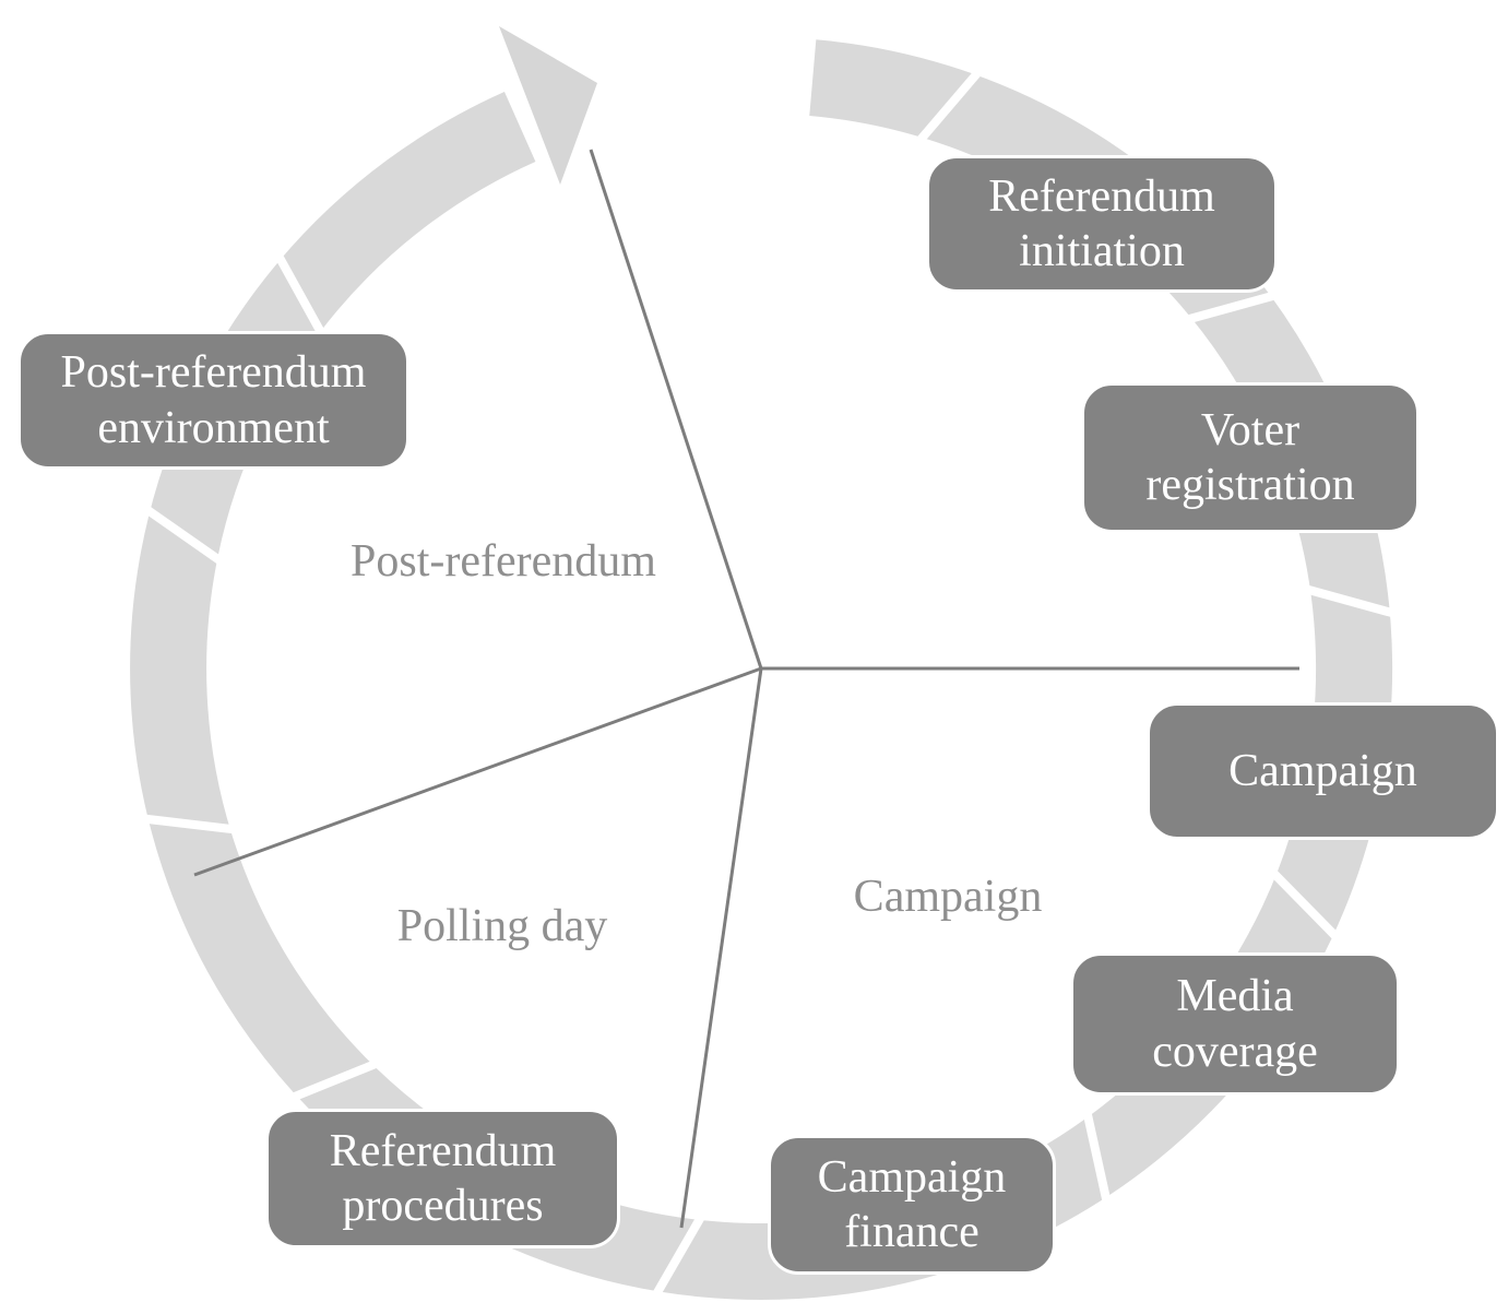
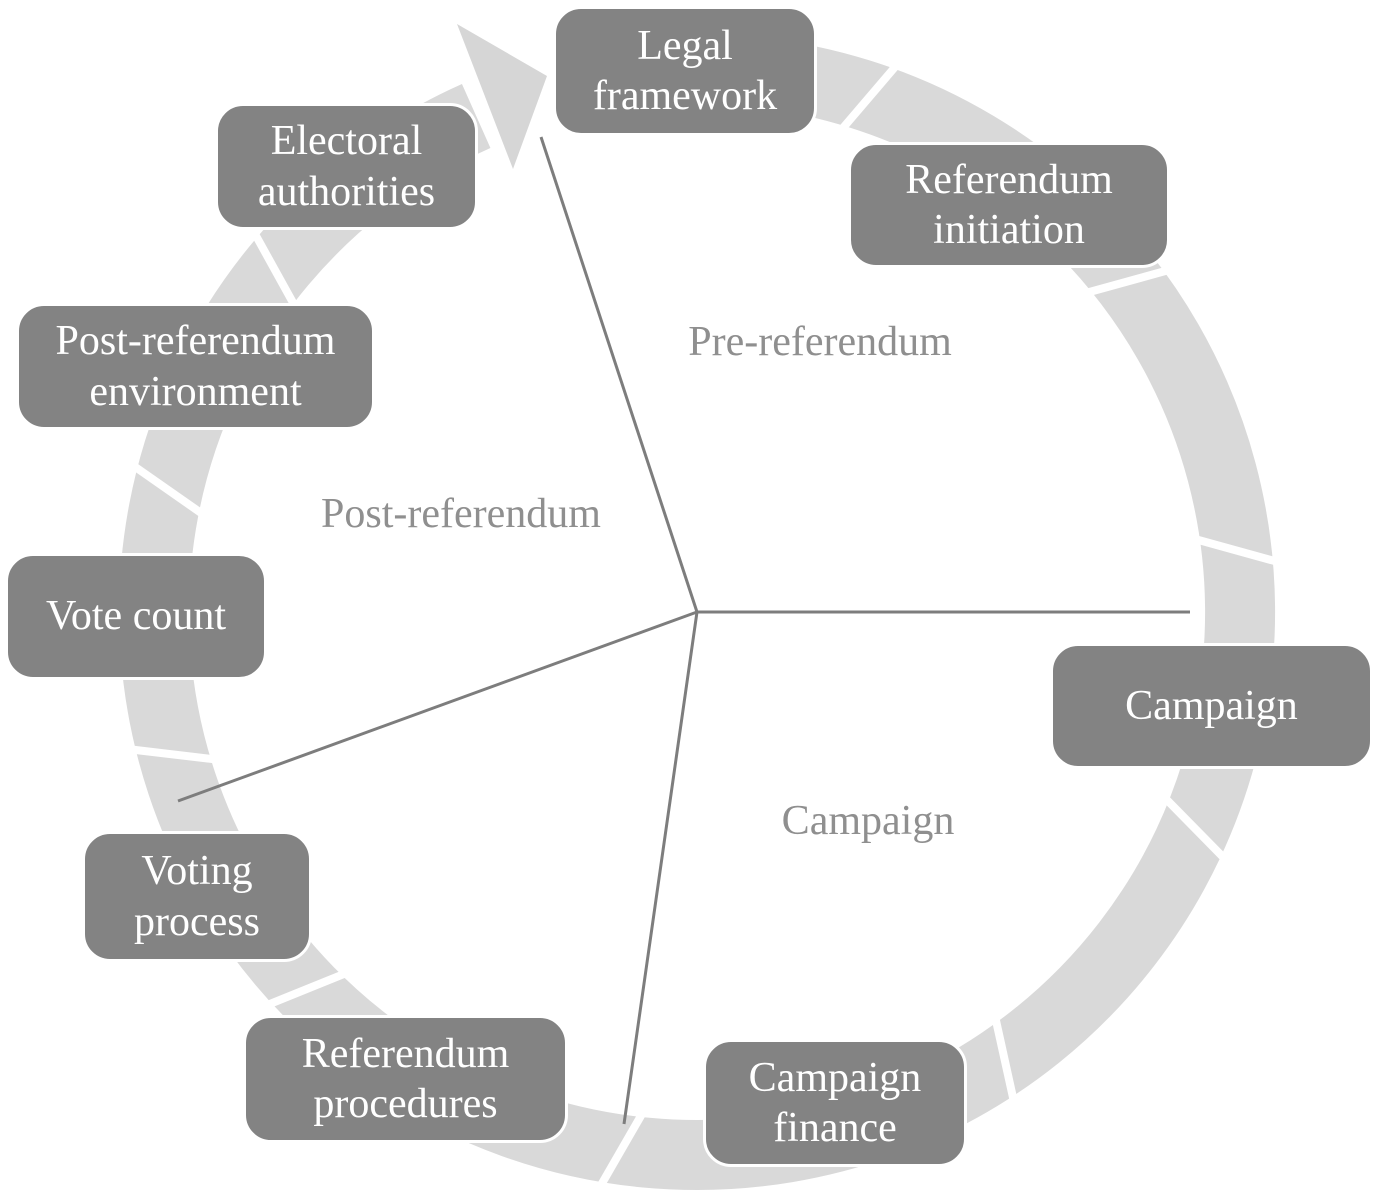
+ Legal
+ framework
  Referendum
  initiation
- Voter
- registration
  Campaign
- Media
- coverage
  Campaign
  finance
  Referendum
  procedures
+ Voting
+ process
+ Vote count
  Post-referendum
  environment
+ Electoral
+ authorities
+ Pre-referendum
  Campaign
- Polling day
  Post-referendum
